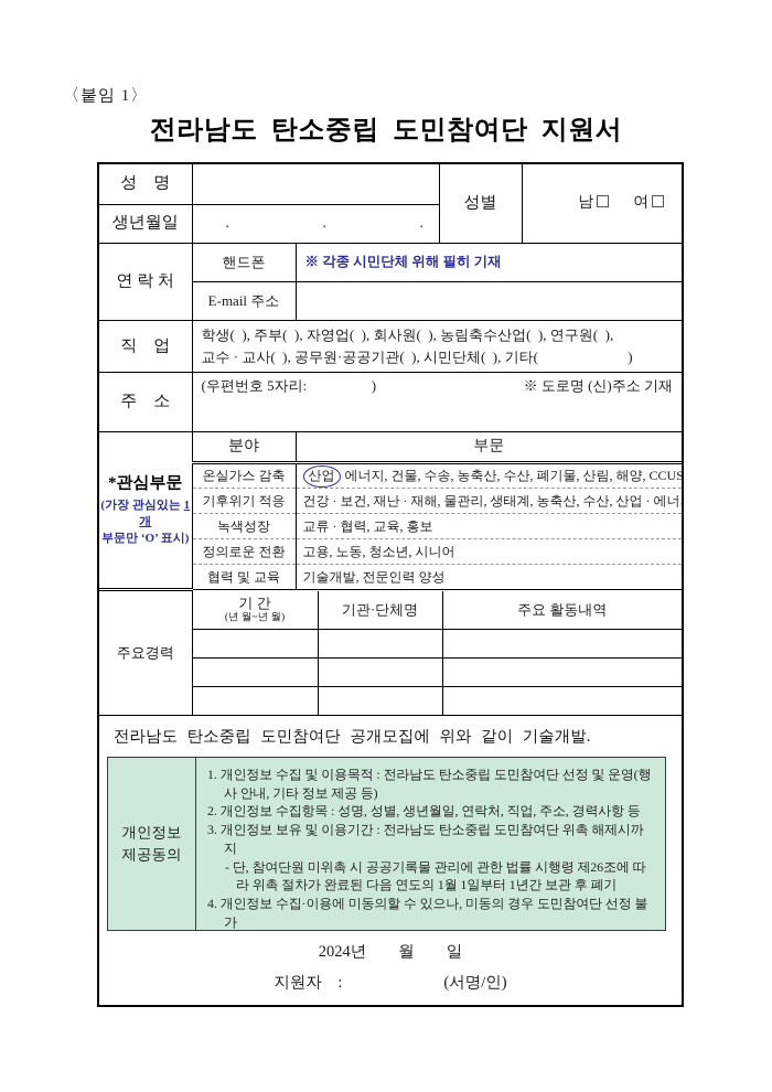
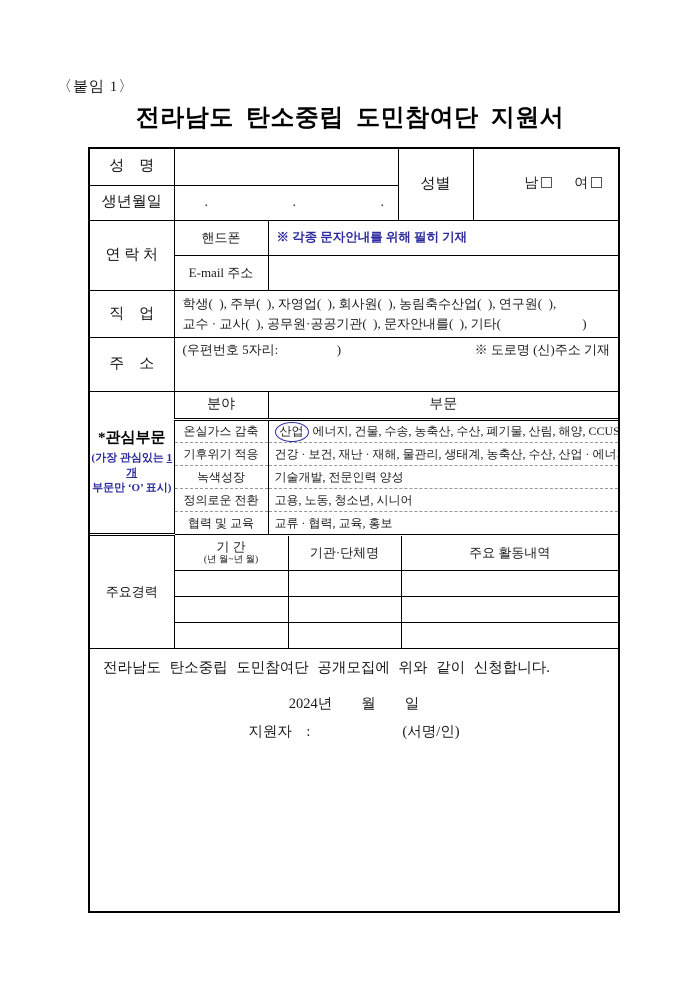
  〈붙임 1〉
  전라남도 탄소중립 도민참여단 지원서
  성 명		성별	남 여
  생년월일	. . .
- 연 락 처	핸드폰	※ 각종 시민단체 위해 필히 기재
+ 연 락 처	핸드폰	※ 각종 문자안내를 위해 필히 기재
  E-mail 주소
- 직 업	학생( ), 주부( ), 자영업( ), 회사원( ), 농림축수산업( ), 연구원( ),교수 · 교사( ), 공무원·공공기관( ), 시민단체( ), 기타( )
+ 직 업	학생( ), 주부( ), 자영업( ), 회사원( ), 농림축수산업( ), 연구원( ),교수 · 교사( ), 공무원·공공기관( ), 문자안내를( ), 기타( )
  주 소	(우편번호 5자리: ) ※ 도로명 (신)주소 기재
  *관심부문 (가장 관심있는 1개 부문만 ‘O’ 표시)	분야	부문
  온실가스 감축	산업 에너지, 건물, 수송, 농축산, 수산, 폐기물, 산림, 해양, CCUS
  기후위기 적응	건강 · 보건, 재난 · 재해, 물관리, 생태계, 농축산, 수산, 산업 · 에너
- 녹색성장	교류 · 협력, 교육, 홍보
+ 녹색성장	기술개발, 전문인력 양성
  정의로운 전환	고용, 노동, 청소년, 시니어
- 협력 및 교육	기술개발, 전문인력 양성
+ 협력 및 교육	교류 · 협력, 교육, 홍보
  주요경력	기 간(년 월~년 월)	기관·단체명	주요 활동내역
- 전라남도 탄소중립 도민참여단 공개모집에 위와 같이 기술개발.
+ 전라남도 탄소중립 도민참여단 공개모집에 위와 같이 신청합니다.
- 개인정보
- 제공동의
- 1. 개인정보 수집 및 이용목적 : 전라남도 탄소중립 도민참여단 선정 및 운영(행사 안내, 기타 정보 제공 등)
- 2. 개인정보 수집항목 : 성명, 성별, 생년월일, 연락처, 직업, 주소, 경력사항 등
- 3. 개인정보 보유 및 이용기간 : 전라남도 탄소중립 도민참여단 위촉 해제시까지
- - 단, 참여단원 미위촉 시 공공기록물 관리에 관한 법률 시행령 제26조에 따라 위촉 절차가 완료된 다음 연도의 1월 1일부터 1년간 보관 후 폐기
- 4. 개인정보 수집·이용에 미동의할 수 있으나, 미동의 경우 도민참여단 선정 불가
  2024년 월 일
  지원자 :
  (서명/인)
